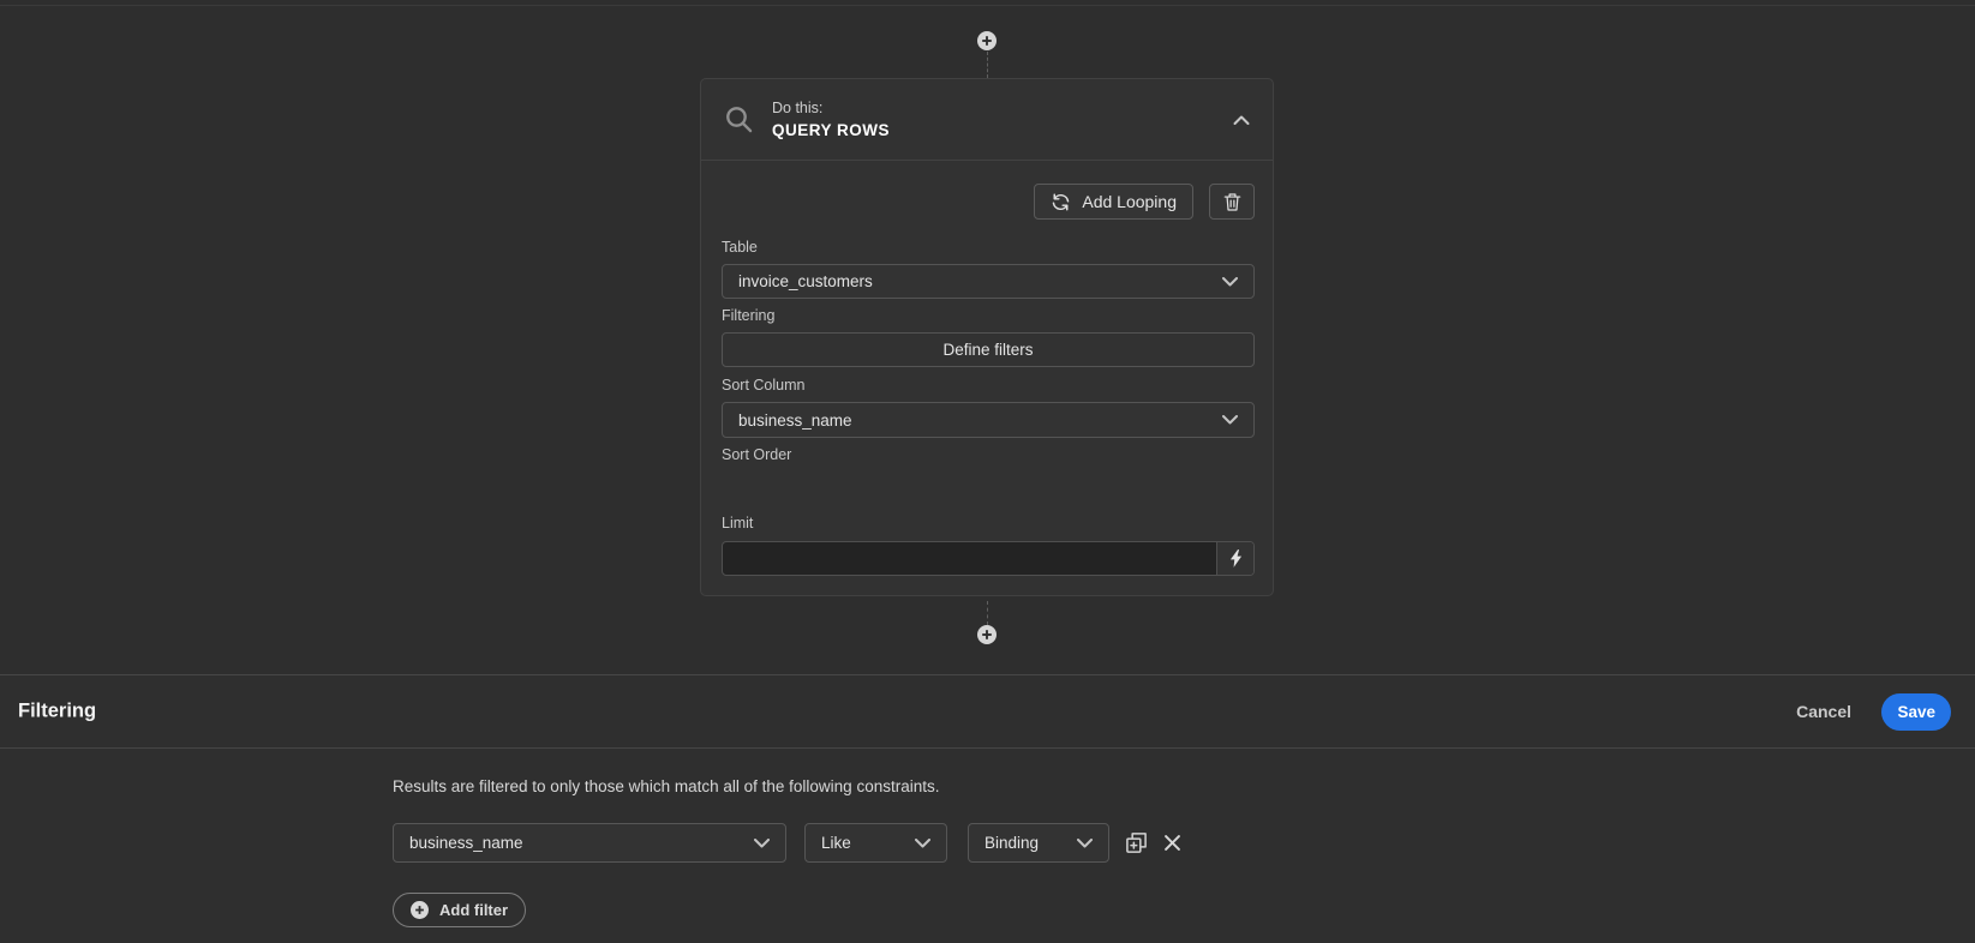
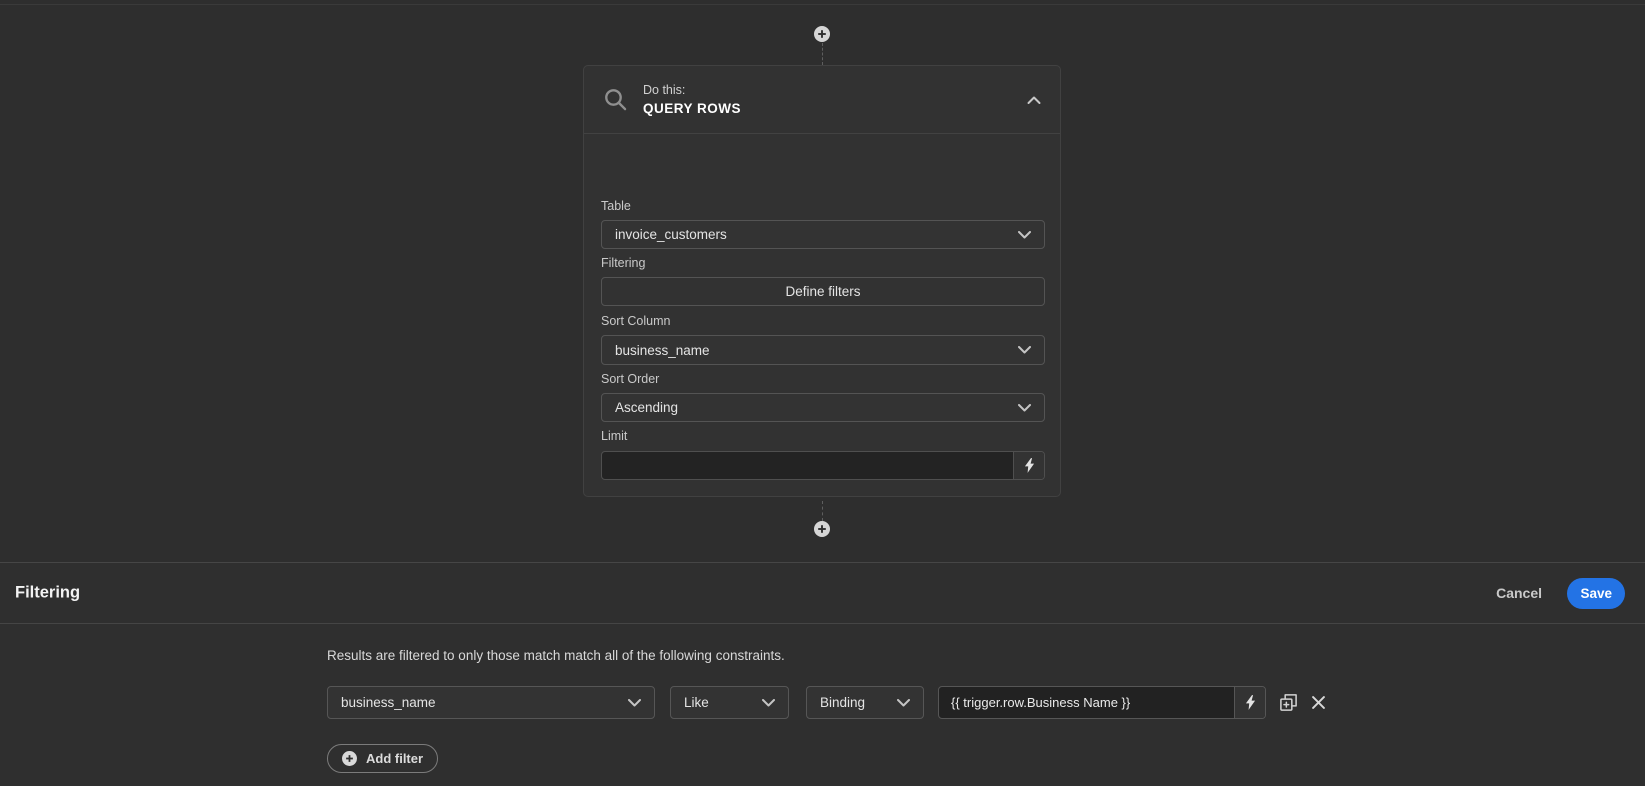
  Do this:
  QUERY ROWS
- Add Looping
  Table
  invoice_customers
  Filtering
  Define filters
  Sort Column
  business_name
  Sort Order
+ Ascending
  Limit
  Filtering
  Cancel
  Save
- Results are filtered to only those which match all of the following constraints.
+ Results are filtered to only those match match all of the following constraints.
  business_name
  Like
  Binding
+ {{ trigger.row.Business Name }}
  Add filter
